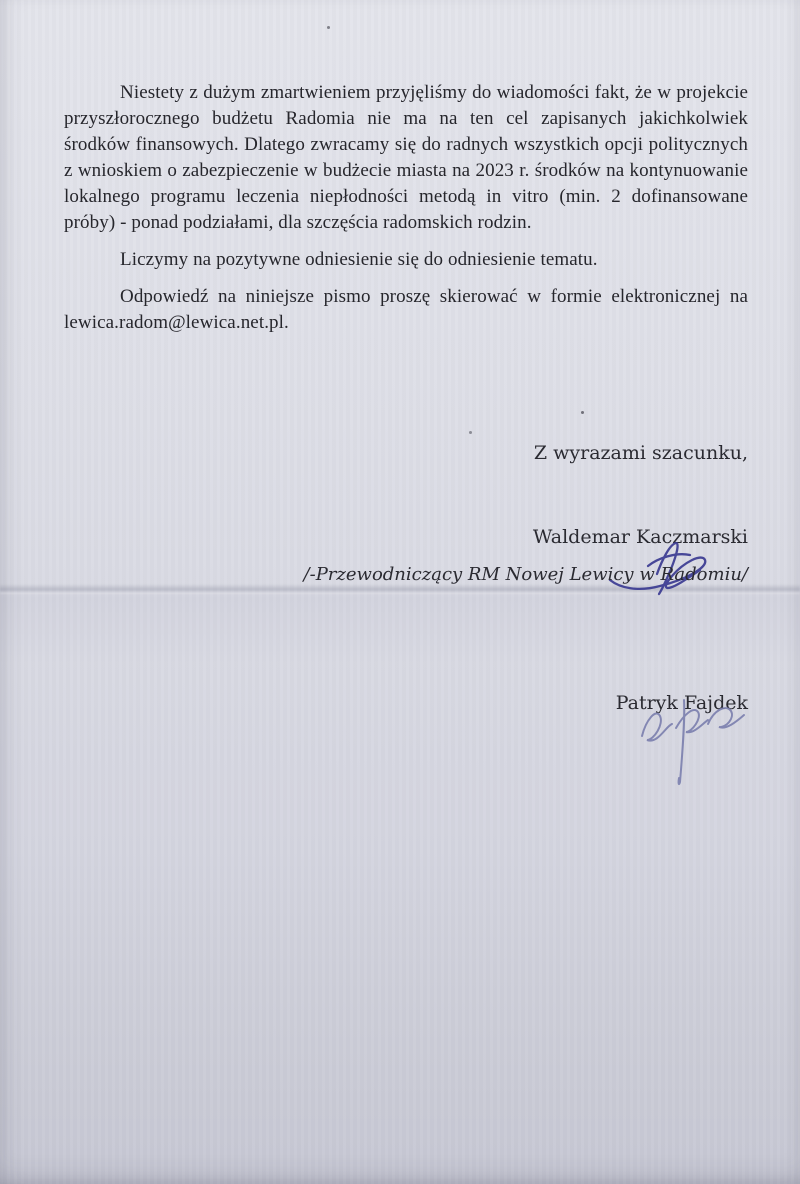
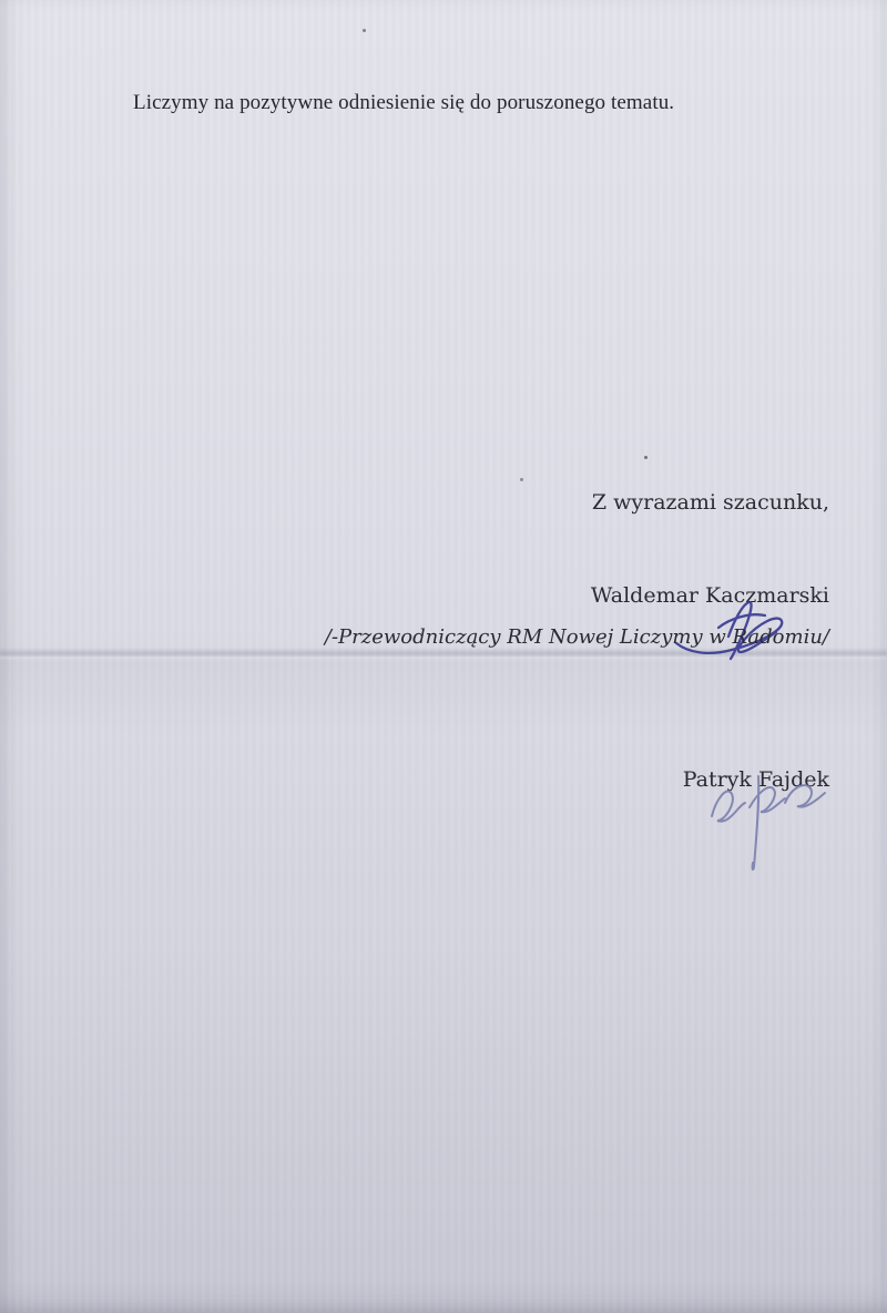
- Niestety z dużym zmartwieniem przyjęliśmy do wiadomości fakt, że w projekcie przyszłorocznego budżetu Radomia nie ma na ten cel zapisanych jakichkolwiek środków finansowych. Dlatego zwracamy się do radnych wszystkich opcji politycznych z wnioskiem o zabezpieczenie w budżecie miasta na 2023 r. środków na kontynuowanie lokalnego programu leczenia niepłodności metodą in vitro (min. 2 dofinansowane próby) - ponad podziałami, dla szczęścia radomskich rodzin.
- Liczymy na pozytywne odniesienie się do odniesienie tematu.
+ Liczymy na pozytywne odniesienie się do poruszonego tematu.
- Odpowiedź na niniejsze pismo proszę skierować w formie elektronicznej na lewica.radom@lewica.net.pl.
  Z wyrazami szacunku,
  Waldemar Kaczmarski
- /-Przewodniczący RM Nowej Lewicy w Radomiu/
+ /-Przewodniczący RM Nowej Liczymy w Radomiu/
  Patryk Fajdek
